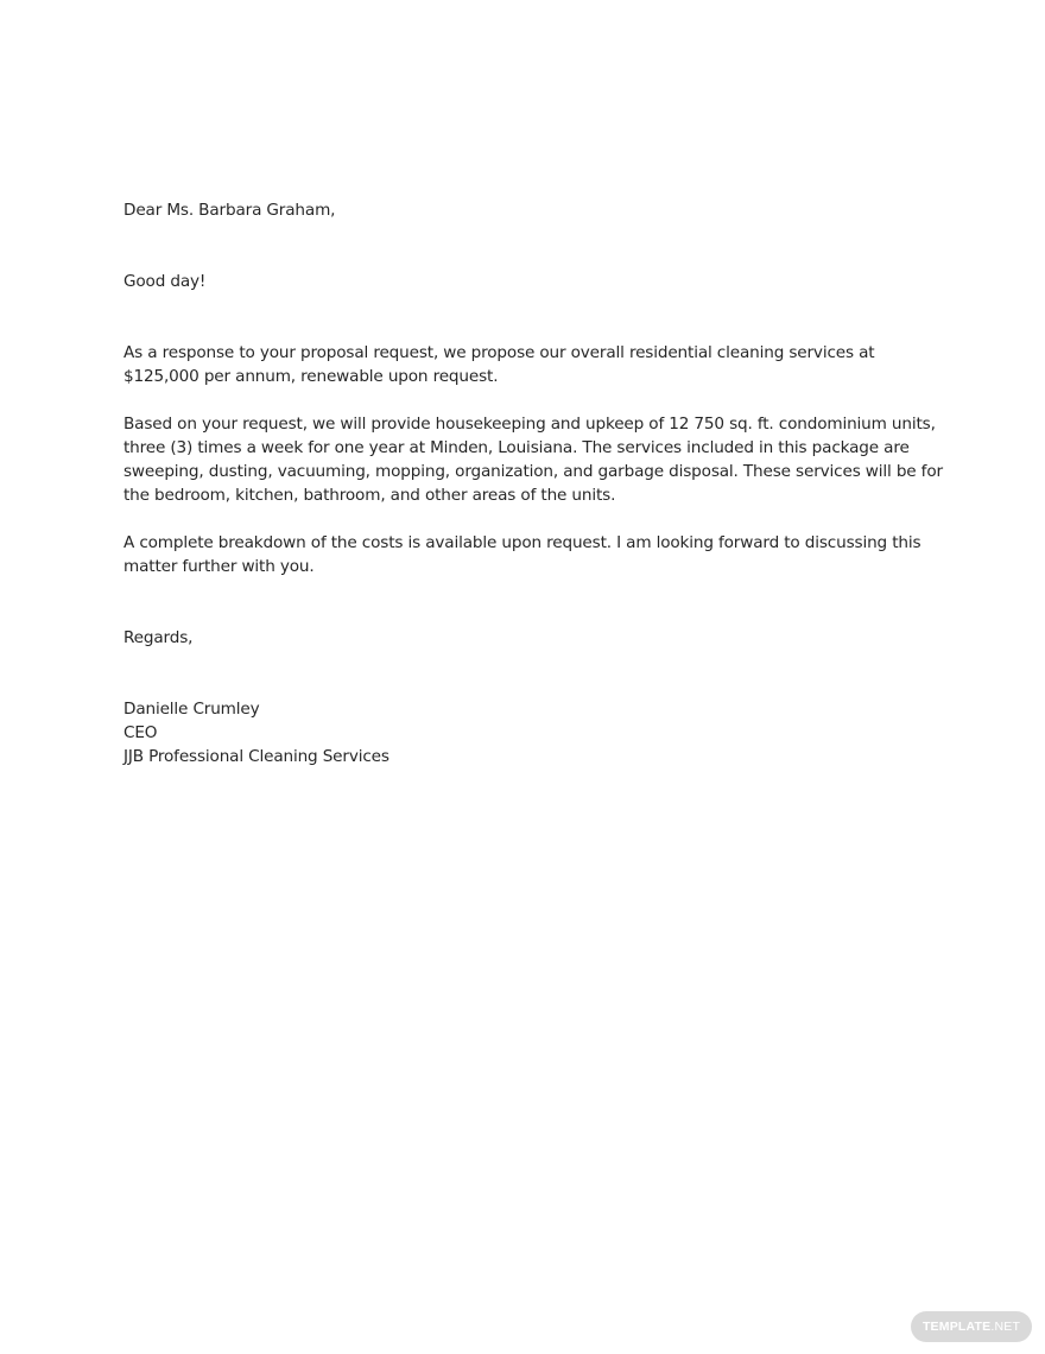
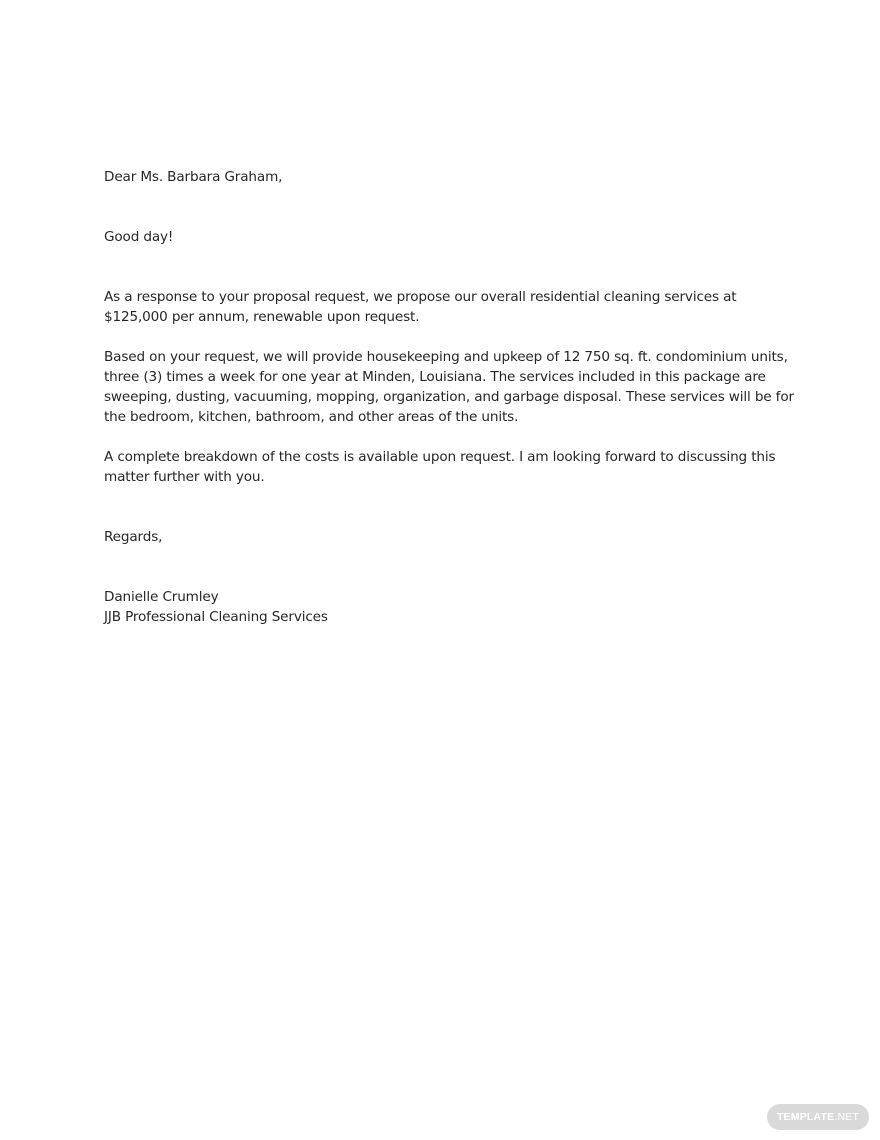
  Dear Ms. Barbara Graham,
  Good day!
  As a response to your proposal request, we propose our overall residential cleaning services at
  $125,000 per annum, renewable upon request.
  Based on your request, we will provide housekeeping and upkeep of 12 750 sq. ft. condominium units,
  three (3) times a week for one year at Minden, Louisiana. The services included in this package are
  sweeping, dusting, vacuuming, mopping, organization, and garbage disposal. These services will be for
  the bedroom, kitchen, bathroom, and other areas of the units.
  A complete breakdown of the costs is available upon request. I am looking forward to discussing this
  matter further with you.
  Regards,
  Danielle Crumley
- CEO
  JJB Professional Cleaning Services
  TEMPLATE
  .NET
